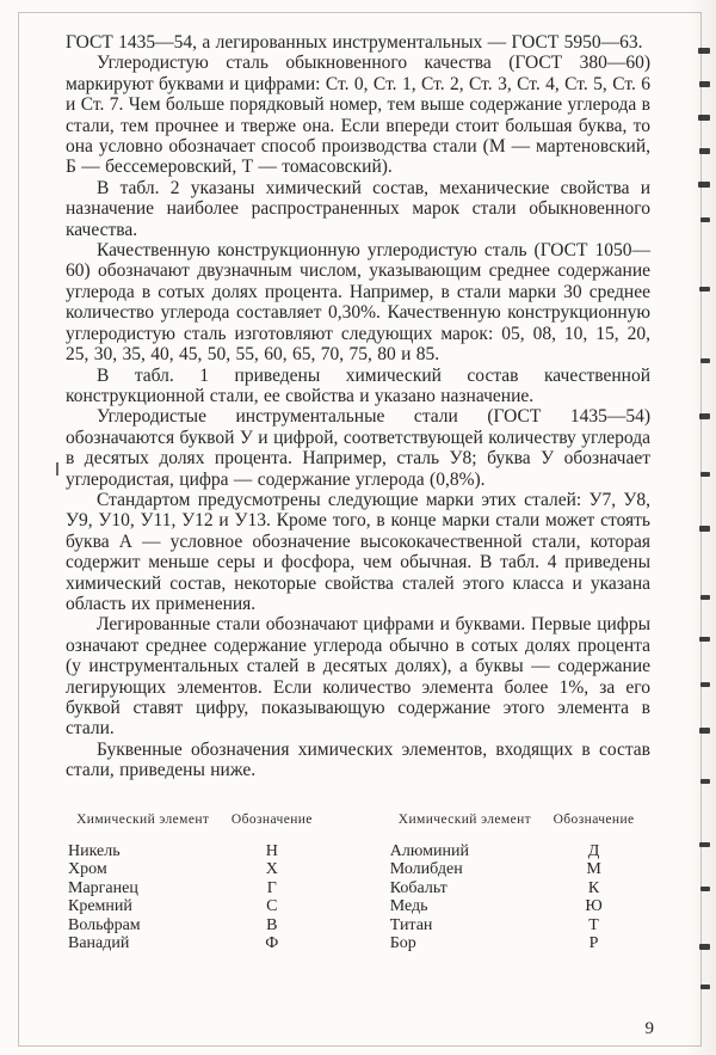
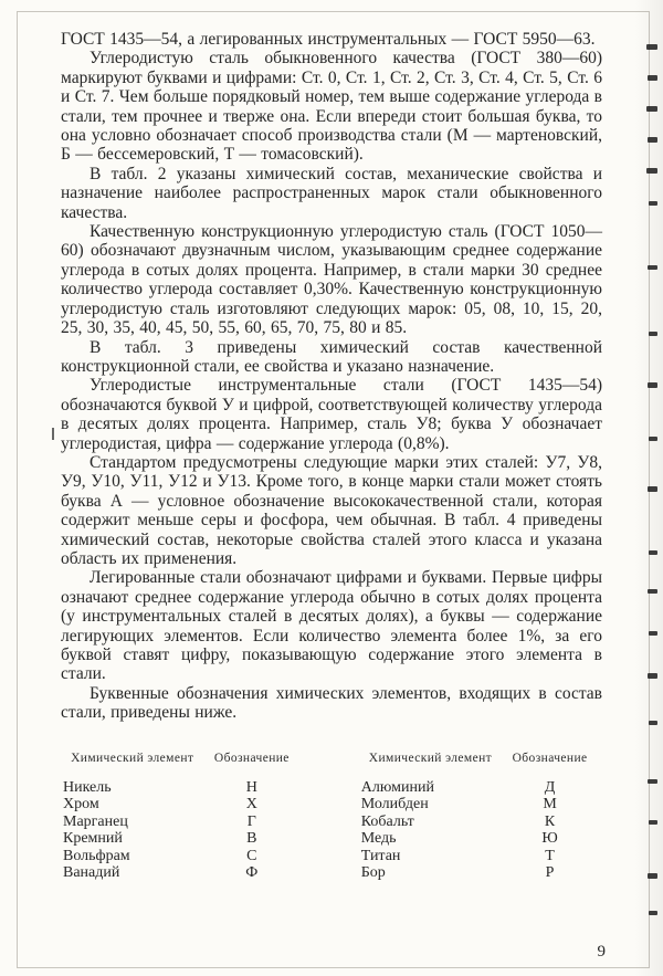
  ГОСТ 1435—54, а легированных инструментальных — ГОСТ 5950—63.
  Углеродистую сталь обыкновенного качества (ГОСТ 380—60) маркируют буквами и цифрами: Ст. 0, Ст. 1, Ст. 2, Ст. 3, Ст. 4, Ст. 5, Ст. 6 и Ст. 7. Чем больше порядковый номер, тем выше содержание углерода в стали, тем прочнее и тверже она. Если впереди стоит большая буква, то она условно обозначает способ производства стали (М — мартеновский, Б — бессемеровский, Т — томасовский).
  В табл. 2 указаны химический состав, механические свойства и назначение наиболее распространенных марок стали обыкновенного качества.
  Качественную конструкционную углеродистую сталь (ГОСТ 1050—60) обозначают двузначным числом, указывающим среднее содержание углерода в сотых долях процента. Например, в стали марки 30 среднее количество углерода составляет 0,30%. Качественную конструкционную углеродистую сталь изготовляют следующих марок: 05, 08, 10, 15, 20, 25, 30, 35, 40, 45, 50, 55, 60, 65, 70, 75, 80 и 85.
- В табл. 1 приведены химический состав качественной конструкционной стали, ее свойства и указано назначение.
+ В табл. 3 приведены химический состав качественной конструкционной стали, ее свойства и указано назначение.
  Углеродистые инструментальные стали (ГОСТ 1435—54) обозначаются буквой У и цифрой, соответствующей количеству углерода в десятых долях процента. Например, сталь У8; буква У обозначает углеродистая, цифра — содержание углерода (0,8%).
  Стандартом предусмотрены следующие марки этих сталей: У7, У8, У9, У10, У11, У12 и У13. Кроме того, в конце марки стали может стоять буква А — условное обозначение высококачественной стали, которая содержит меньше серы и фосфора, чем обычная. В табл. 4 приведены химический состав, некоторые свойства сталей этого класса и указана область их применения.
  Легированные стали обозначают цифрами и буквами. Первые цифры означают среднее содержание углерода обычно в сотых долях процента (у инструментальных сталей в десятых долях), а буквы — содержание легирующих элементов. Если количество элемента более 1%, за его буквой ставят цифру, показывающую содержание этого элемента в стали.
  Буквенные обозначения химических элементов, входящих в состав стали, приведены ниже.
  Химический элемент
  Обозначение
  Никель
  Н
  Хром
  Х
  Марганец
  Г
  Кремний
- С
+ В
  Вольфрам
- В
+ С
  Ванадий
  Ф
  Химический элемент
  Обозначение
  Алюминий
  Д
  Молибден
  М
  Кобальт
  К
  Медь
  Ю
  Титан
  Т
  Бор
  Р
  9
